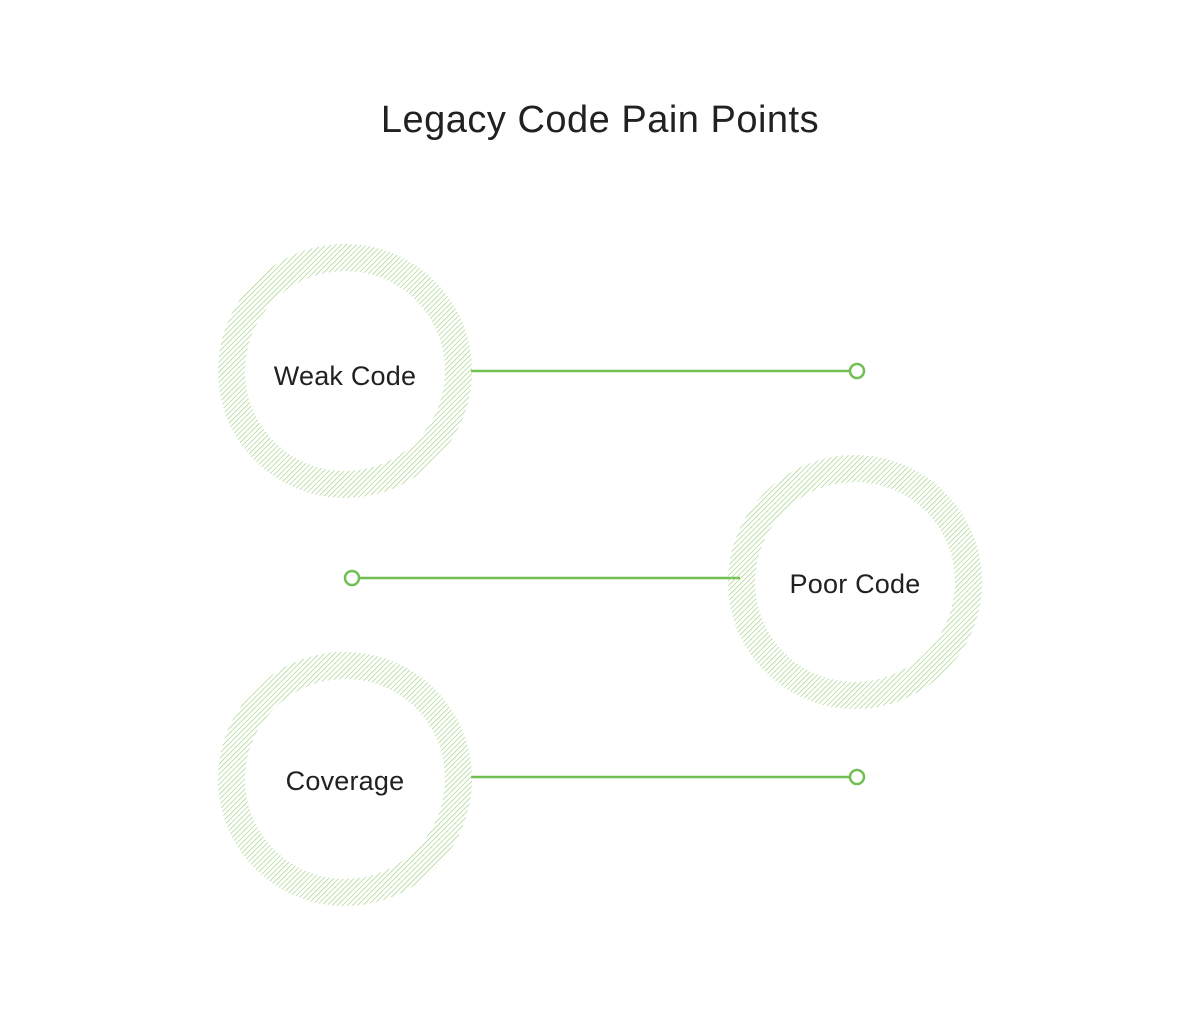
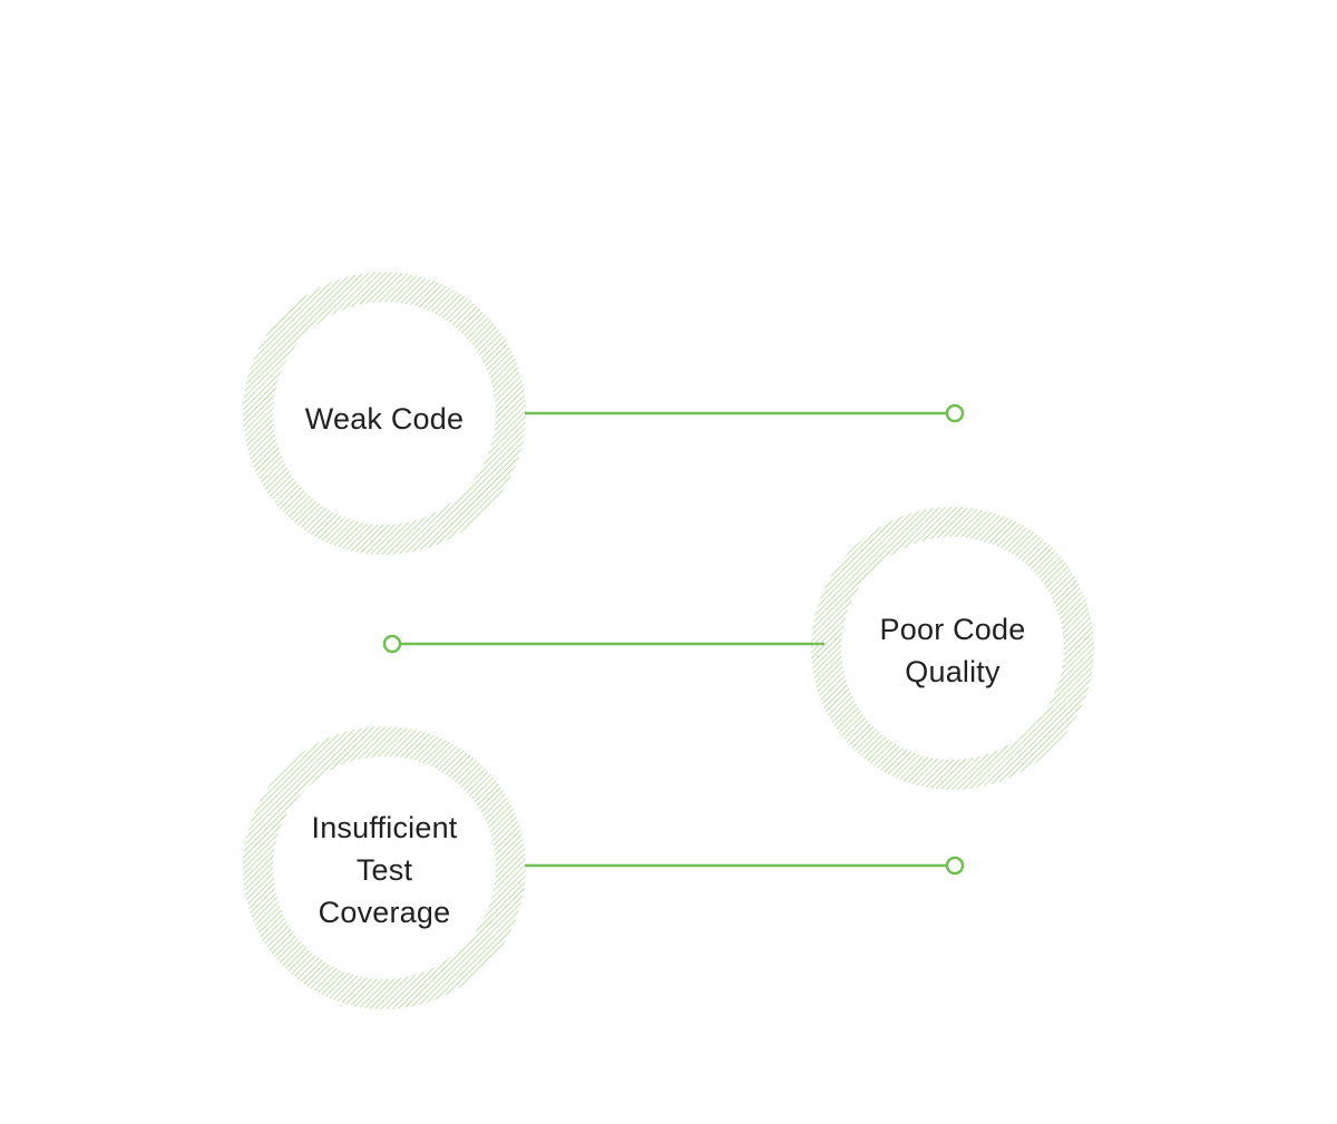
- Legacy Code Pain Points
  Weak Code
  Poor Code
+ Quality
+ Insufficient
+ Test
  Coverage
